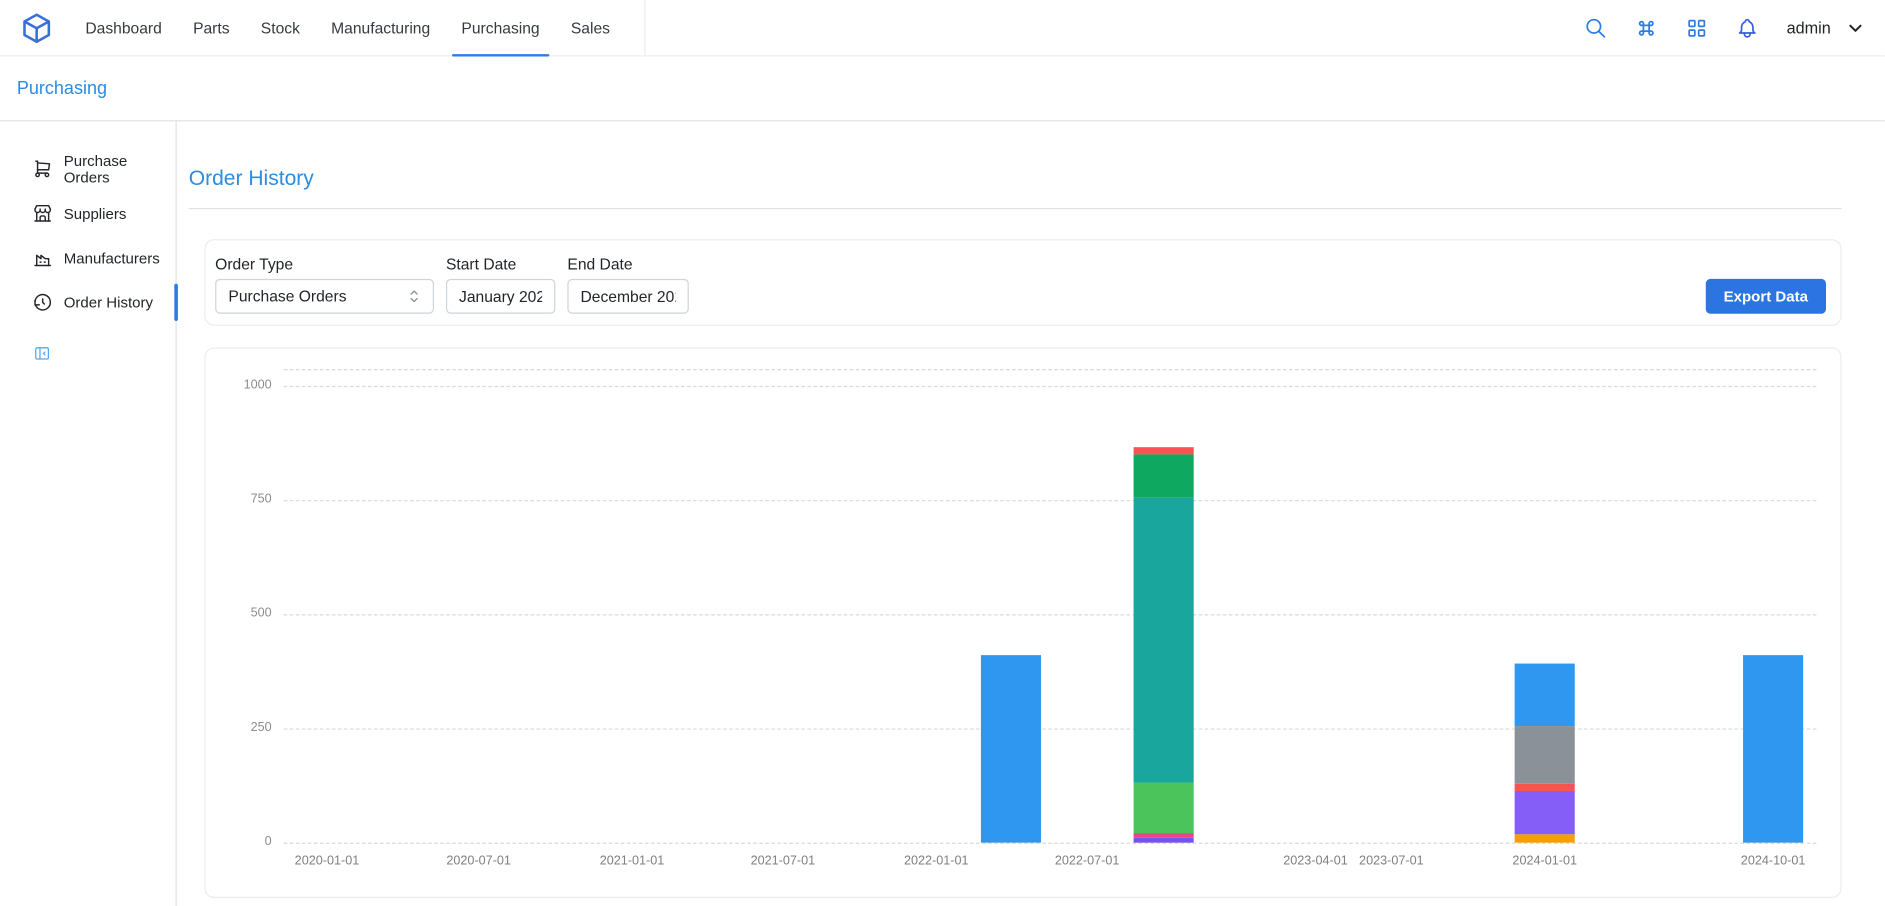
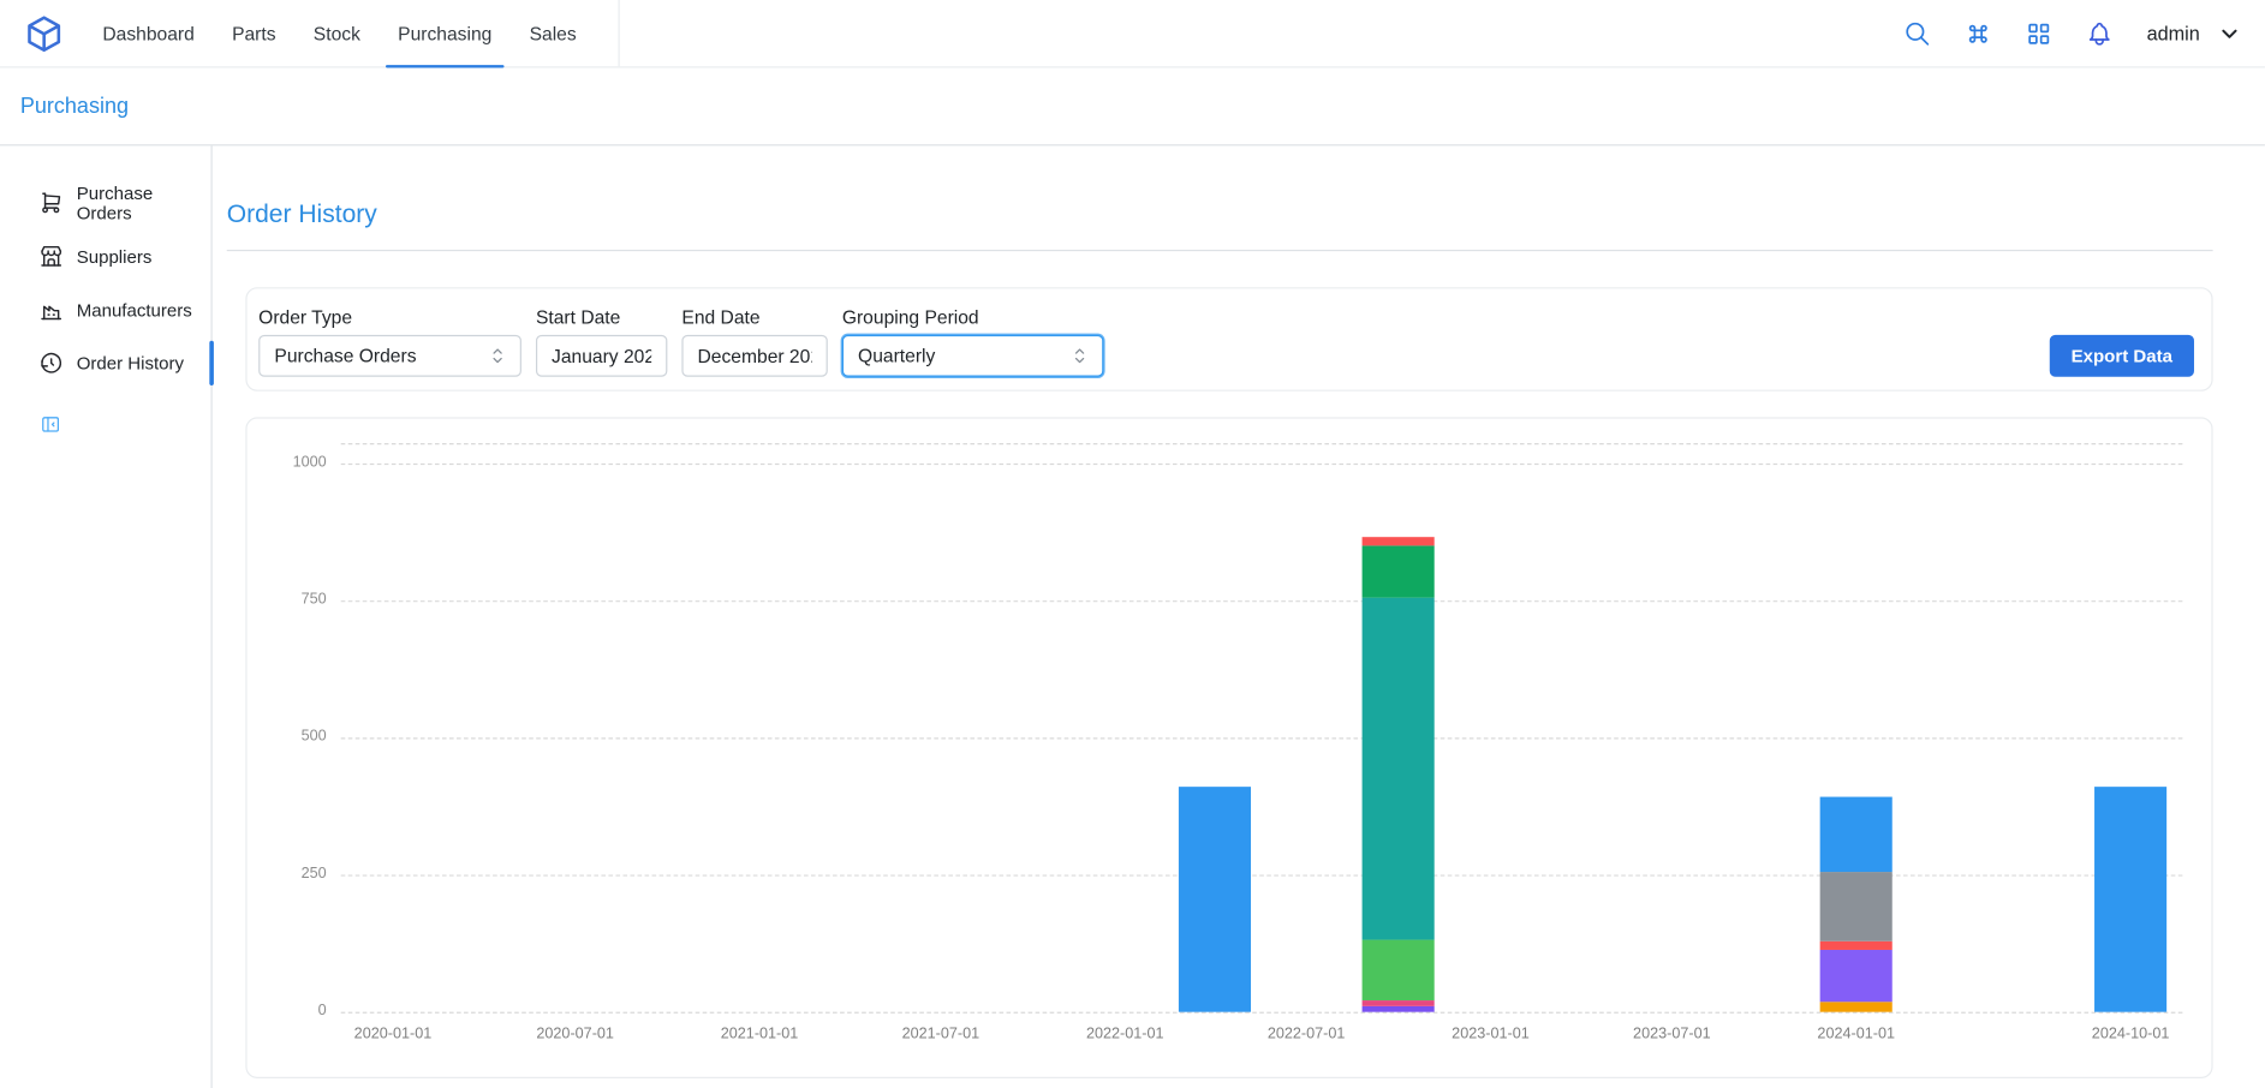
  Dashboard
  Parts
  Stock
- Manufacturing
  Purchasing
  Sales
  admin
  Purchasing
  Purchase Orders
  Suppliers
  Manufacturers
  Order History
  Order History
  Order Type
  Purchase Orders
  Start Date
  January 202
  End Date
  December 20
+ Grouping Period
+ Quarterly
  Export Data
  0
  250
  500
  750
  1000
  2020-01-01
  2020-07-01
  2021-01-01
  2021-07-01
  2022-01-01
  2022-07-01
- 2023-04-01
+ 2023-01-01
  2023-07-01
  2024-01-01
  2024-10-01
